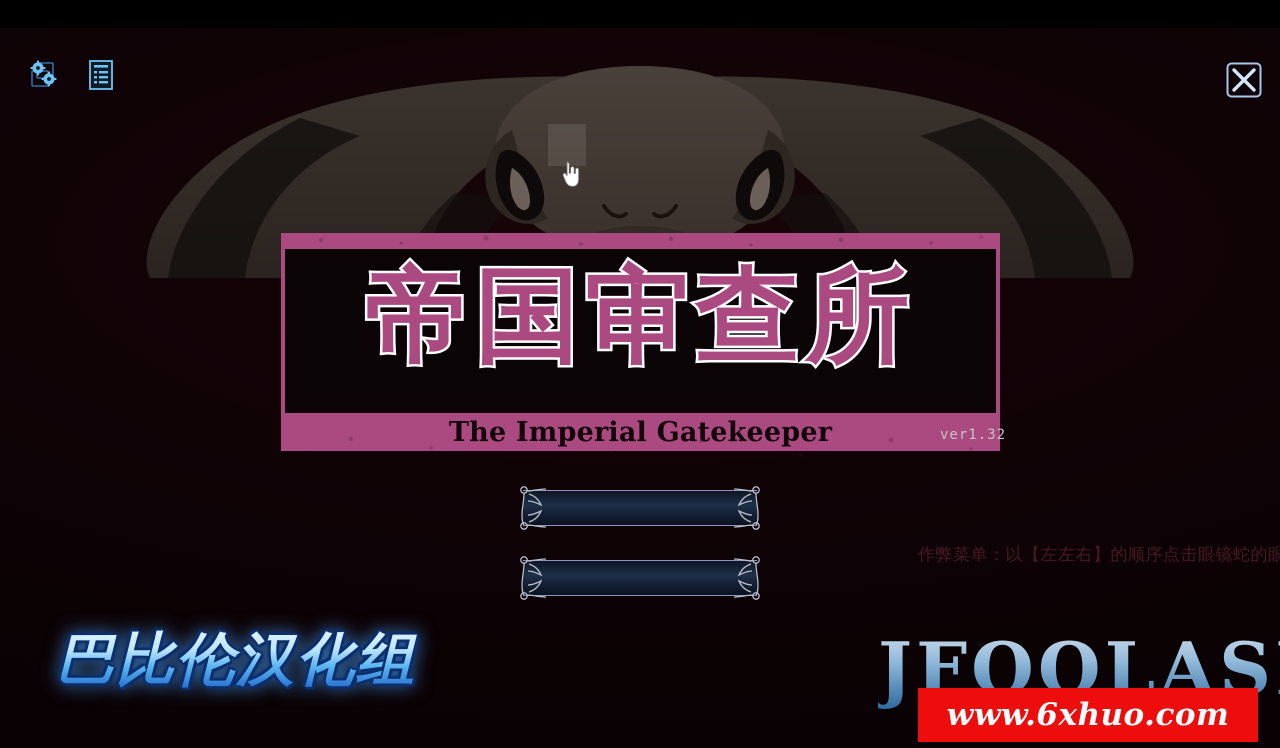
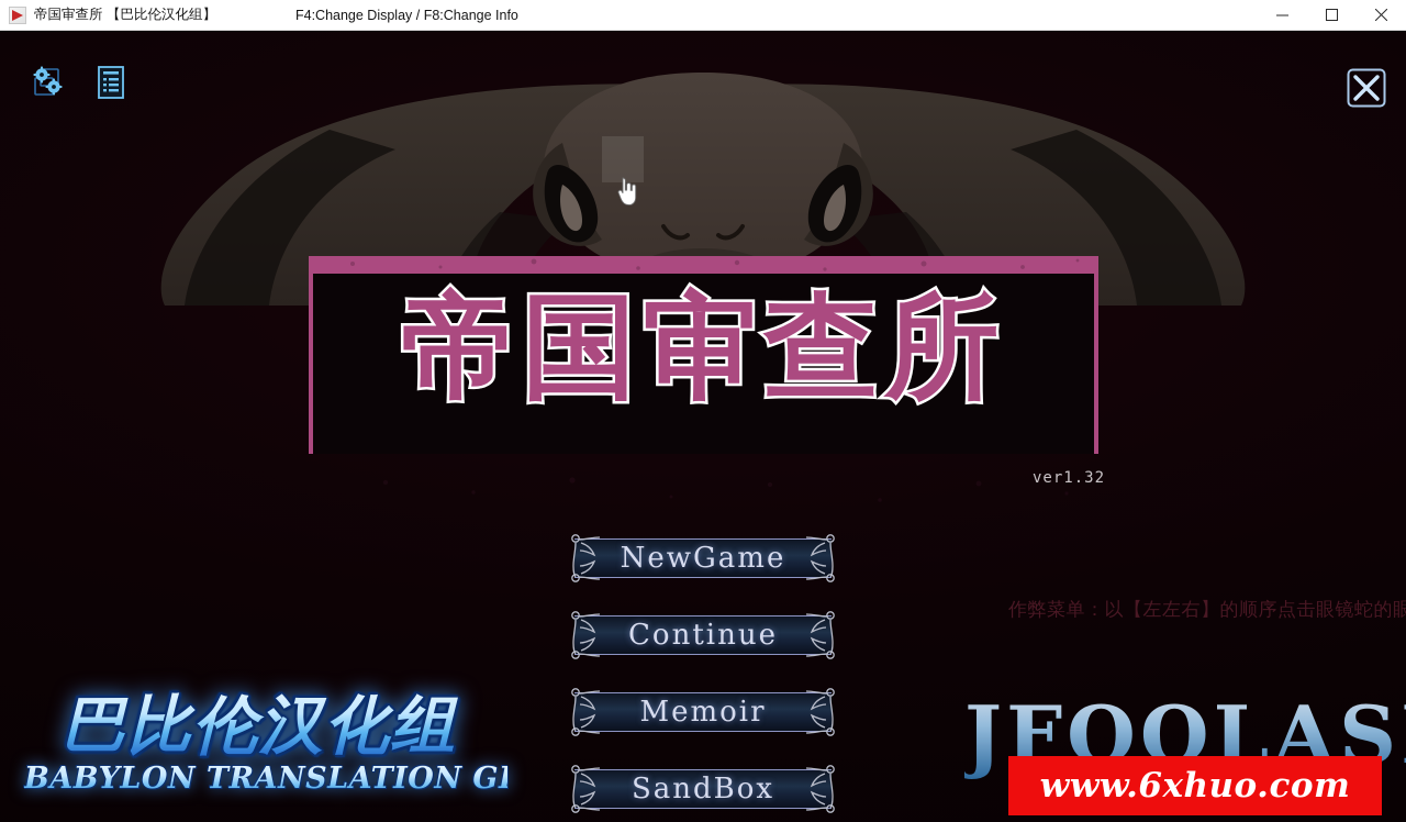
+ 帝国审查所 【巴比伦汉化组】
+ F4:Change Display / F8:Change Info
  帝国审查所
- The Imperial Gatekeeper
  ver1.32
+ NewGame
+ Continue
+ Memoir
+ SandBox
  作弊菜单：以【左左右】的顺序点击眼镜蛇的眼
  巴比伦汉化组
+ BABYLON TRANSLATION GROUP
  JFOOLAS
  www.6xhuo.com
